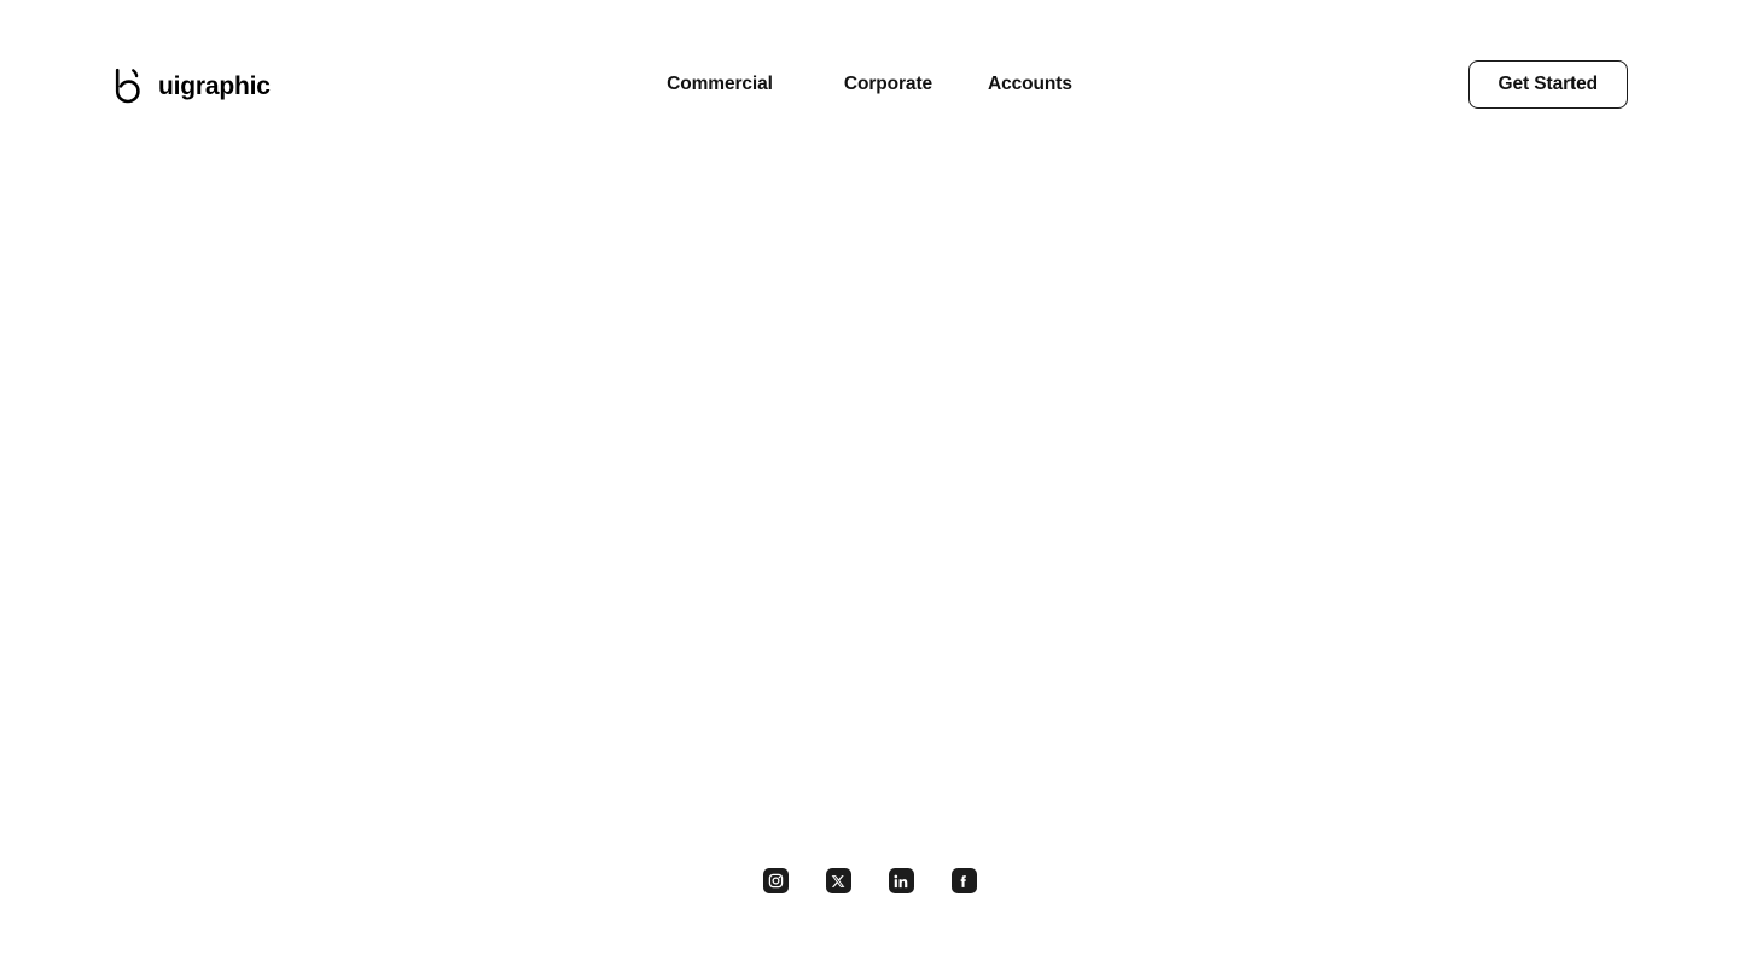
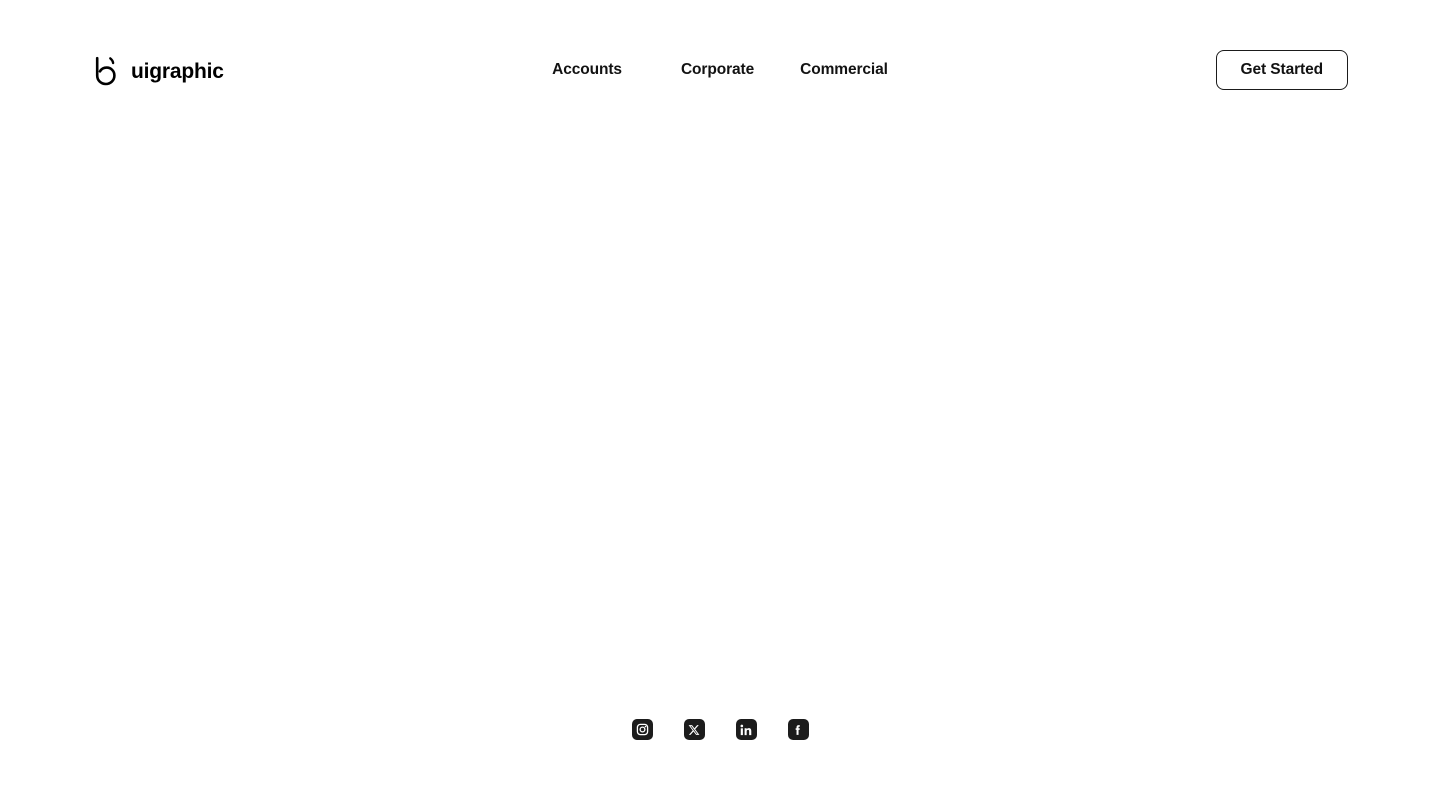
  uigraphic
- Commercial
+ Accounts
  Corporate
- Accounts
+ Commercial
  Get Started
